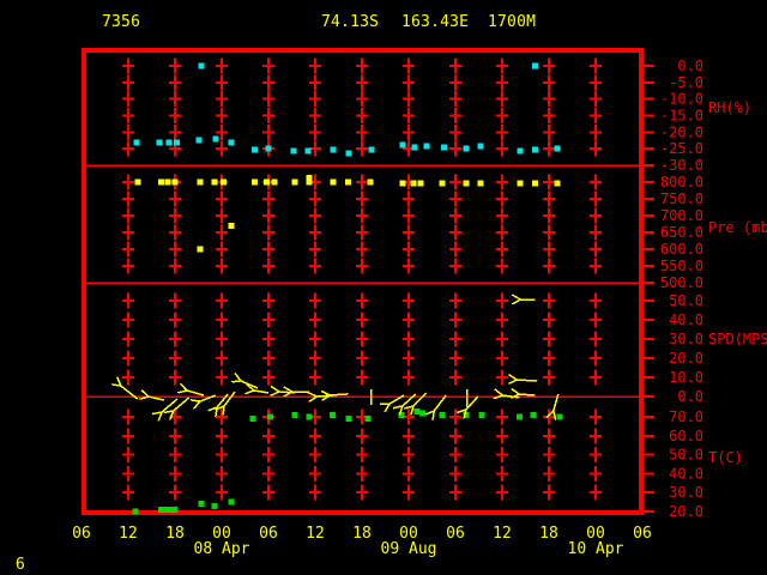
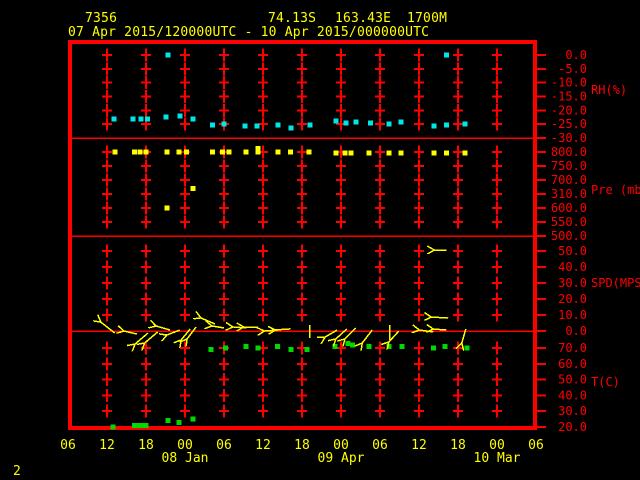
  7356
  74.13S
  163.43E
  1700M
+ 07 Apr 2015/120000UTC - 10 Apr 2015/000000UTC
- 6
+ 2
  0.0
  -5.0
  -10.0
  -15.0
  -20.0
  -25.0
  -30.0
  RH(%)
  800.0
  750.0
  700.0
- 650.0
+ 310.0
  600.0
  550.0
  500.0
  Pre (mb
  50.0
  40.0
  30.0
  20.0
  10.0
  0.0
  SPD(MPS
  70.0
  60.0
  50.0
  40.0
  30.0
  20.0
  T(C)
  06
  12
  18
  00
  06
  12
  18
  00
  06
  12
  18
  00
  06
- 08 Apr
+ 08 Jan
- 09 Aug
+ 09 Apr
- 10 Apr
+ 10 Mar
